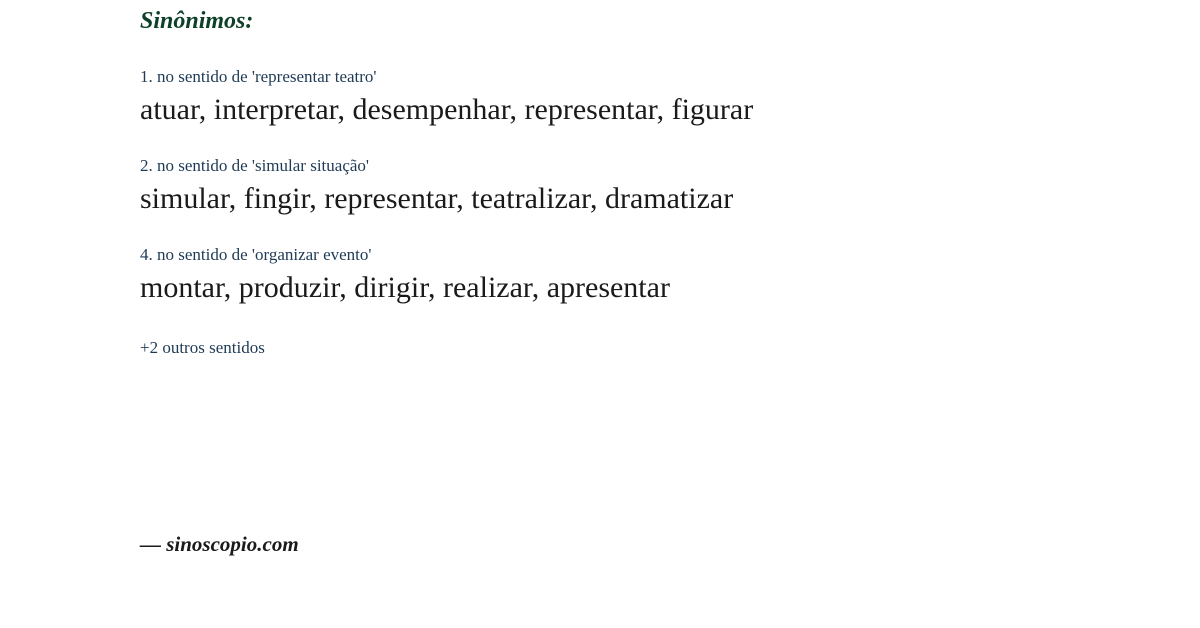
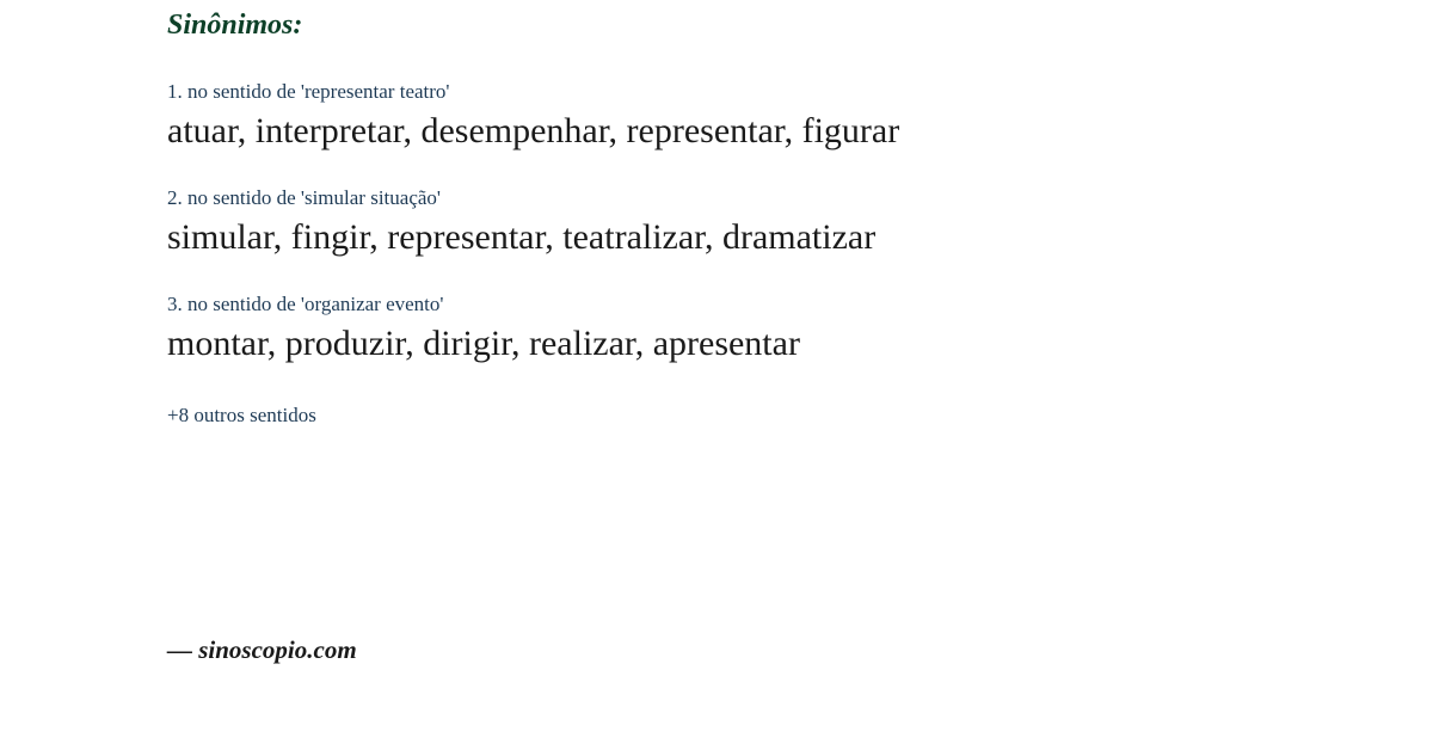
  Sinônimos:
  1. no sentido de 'representar teatro'
  atuar, interpretar, desempenhar, representar, figurar
  2. no sentido de 'simular situação'
  simular, fingir, representar, teatralizar, dramatizar
- 4. no sentido de 'organizar evento'
+ 3. no sentido de 'organizar evento'
  montar, produzir, dirigir, realizar, apresentar
- +2 outros sentidos
+ +8 outros sentidos
  — sinoscopio.com
